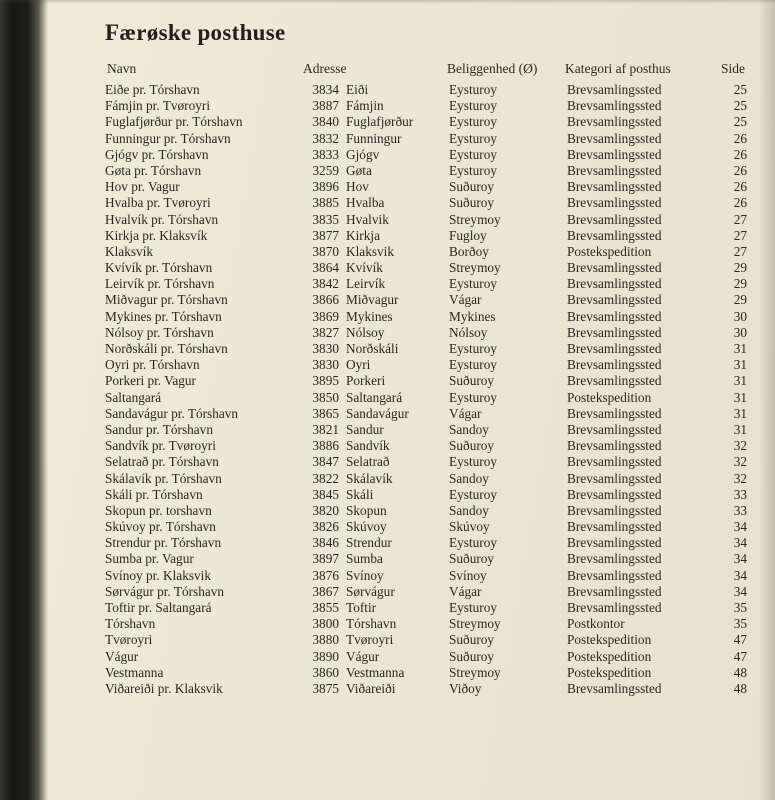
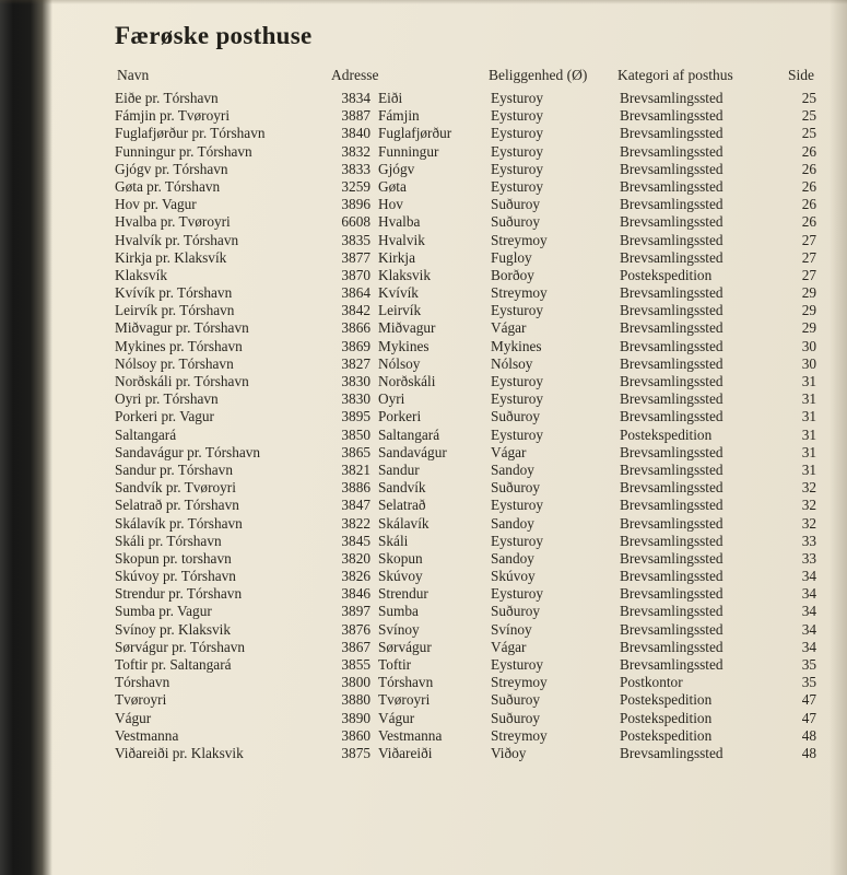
  Færøske posthuse
  Navn
  Adresse
  Beliggenhed (Ø)
  Kategori af posthus
  Side
  Eiðe pr. Tórshavn
  3834
  Eiði
  Eysturoy
  Brevsamlingssted
  25
  Fámjin pr. Tvøroyri
  3887
  Fámjin
  Eysturoy
  Brevsamlingssted
  25
  Fuglafjørður pr. Tórshavn
  3840
  Fuglafjørður
  Eysturoy
  Brevsamlingssted
  25
  Funningur pr. Tórshavn
  3832
  Funningur
  Eysturoy
  Brevsamlingssted
  26
  Gjógv pr. Tórshavn
  3833
  Gjógv
  Eysturoy
  Brevsamlingssted
  26
  Gøta pr. Tórshavn
  3259
  Gøta
  Eysturoy
  Brevsamlingssted
  26
  Hov pr. Vagur
  3896
  Hov
  Suðuroy
  Brevsamlingssted
  26
  Hvalba pr. Tvøroyri
- 3885
+ 6608
  Hvalba
  Suðuroy
  Brevsamlingssted
  26
  Hvalvík pr. Tórshavn
  3835
  Hvalvik
  Streymoy
  Brevsamlingssted
  27
  Kirkja pr. Klaksvík
  3877
  Kirkja
  Fugloy
  Brevsamlingssted
  27
  Klaksvík
  3870
  Klaksvik
  Borðoy
  Postekspedition
  27
  Kvívík pr. Tórshavn
  3864
  Kvívík
  Streymoy
  Brevsamlingssted
  29
  Leirvík pr. Tórshavn
  3842
  Leirvík
  Eysturoy
  Brevsamlingssted
  29
  Miðvagur pr. Tórshavn
  3866
  Miðvagur
  Vágar
  Brevsamlingssted
  29
  Mykines pr. Tórshavn
  3869
  Mykines
  Mykines
  Brevsamlingssted
  30
  Nólsoy pr. Tórshavn
  3827
  Nólsoy
  Nólsoy
  Brevsamlingssted
  30
  Norðskáli pr. Tórshavn
  3830
  Norðskáli
  Eysturoy
  Brevsamlingssted
  31
  Oyri pr. Tórshavn
  3830
  Oyri
  Eysturoy
  Brevsamlingssted
  31
  Porkeri pr. Vagur
  3895
  Porkeri
  Suðuroy
  Brevsamlingssted
  31
  Saltangará
  3850
  Saltangará
  Eysturoy
  Postekspedition
  31
  Sandavágur pr. Tórshavn
  3865
  Sandavágur
  Vágar
  Brevsamlingssted
  31
  Sandur pr. Tórshavn
  3821
  Sandur
  Sandoy
  Brevsamlingssted
  31
  Sandvík pr. Tvøroyri
  3886
  Sandvík
  Suðuroy
  Brevsamlingssted
  32
  Selatrað pr. Tórshavn
  3847
  Selatrað
  Eysturoy
  Brevsamlingssted
  32
  Skálavík pr. Tórshavn
  3822
  Skálavík
  Sandoy
  Brevsamlingssted
  32
  Skáli pr. Tórshavn
  3845
  Skáli
  Eysturoy
  Brevsamlingssted
  33
  Skopun pr. torshavn
  3820
  Skopun
  Sandoy
  Brevsamlingssted
  33
  Skúvoy pr. Tórshavn
  3826
  Skúvoy
  Skúvoy
  Brevsamlingssted
  34
  Strendur pr. Tórshavn
  3846
  Strendur
  Eysturoy
  Brevsamlingssted
  34
  Sumba pr. Vagur
  3897
  Sumba
  Suðuroy
  Brevsamlingssted
  34
  Svínoy pr. Klaksvik
  3876
  Svínoy
  Svínoy
  Brevsamlingssted
  34
  Sørvágur pr. Tórshavn
  3867
  Sørvágur
  Vágar
  Brevsamlingssted
  34
  Toftir pr. Saltangará
  3855
  Toftir
  Eysturoy
  Brevsamlingssted
  35
  Tórshavn
  3800
  Tórshavn
  Streymoy
  Postkontor
  35
  Tvøroyri
  3880
  Tvøroyri
  Suðuroy
  Postekspedition
  47
  Vágur
  3890
  Vágur
  Suðuroy
  Postekspedition
  47
  Vestmanna
  3860
  Vestmanna
  Streymoy
  Postekspedition
  48
  Viðareiði pr. Klaksvik
  3875
  Viðareiði
  Viðoy
  Brevsamlingssted
  48
